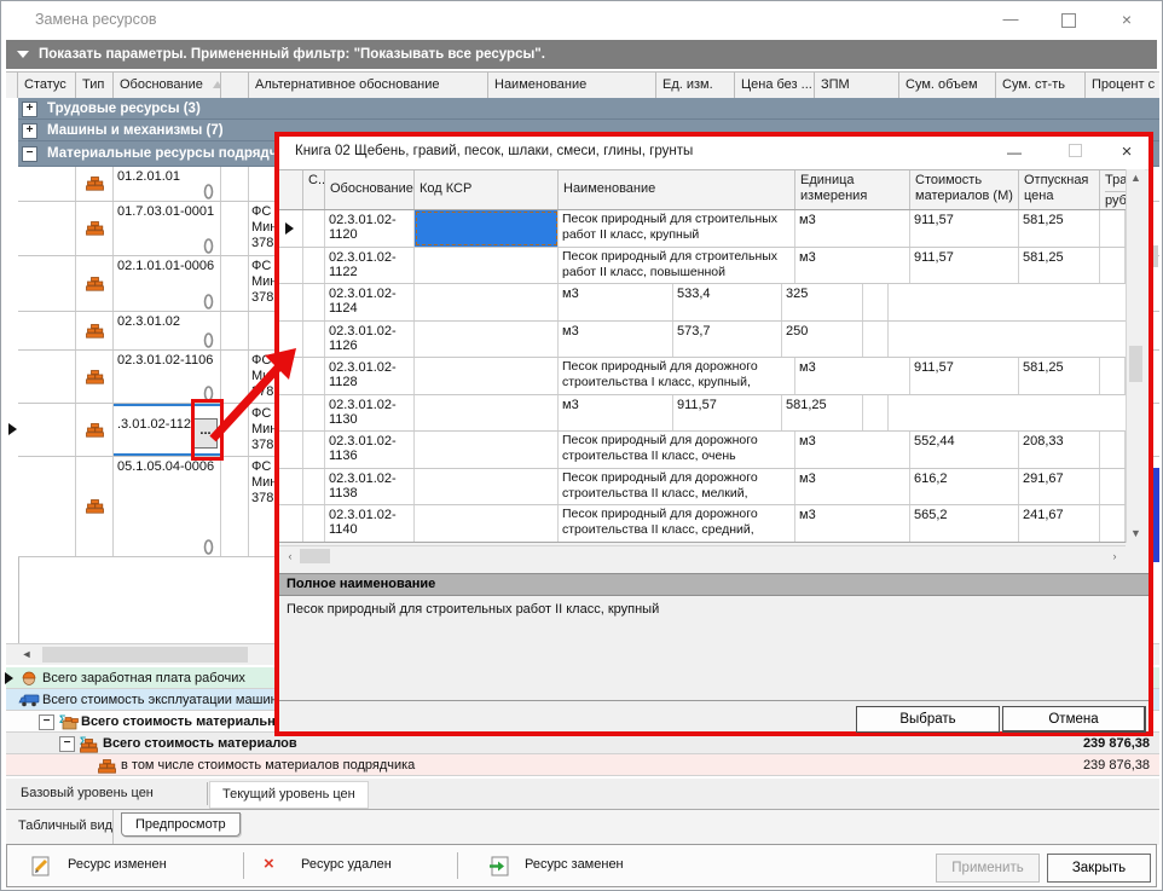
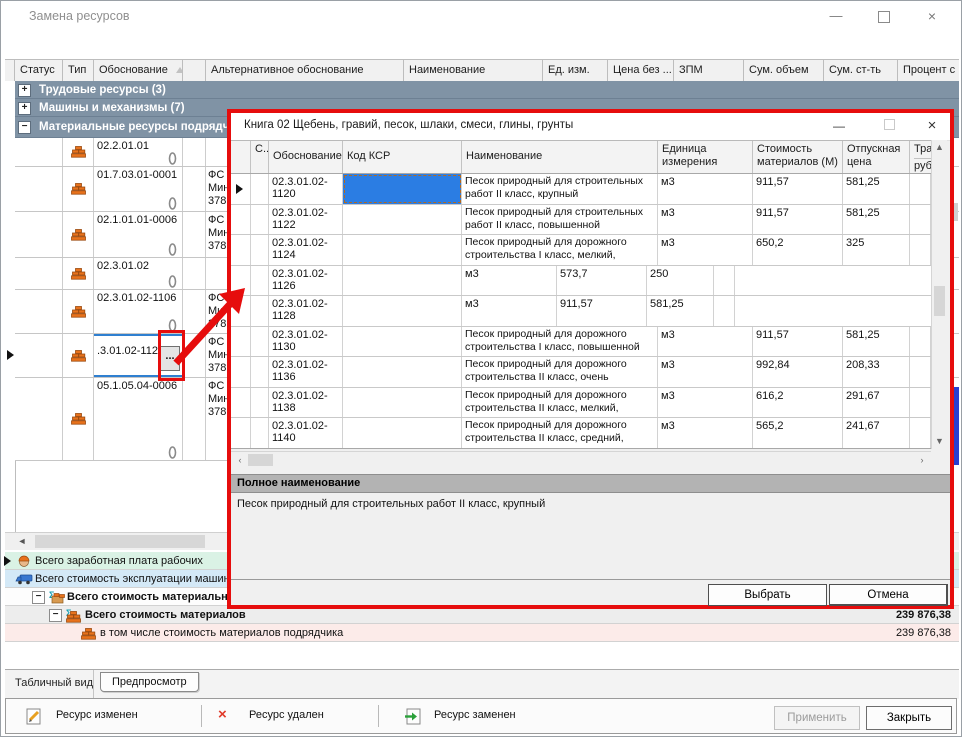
  Замена ресурсов
  —
  ×
- Показать параметры. Примененный фильтр: "Показывать все ресурсы".
  Статус
  Тип
  Обоснование
  Альтернативное обоснование
  Наименование
  Ед. изм.
  Цена без ...
  ЗПМ
  Сум. объем
  Сум. ст-ть
  Процент с
  +
  Трудовые ресурсы (3)
  +
  Машины и механизмы (7)
  −
  Материальные ресурсы подряд
- 01.2.01.01
+ 02.2.01.01
  01.7.03.01-0001
  ФС
  378
  02.1.01.01-0006
  ФС
  378
  02.3.01.02
  02.3.01.02-1106
  ФС
  .3.01.02-112
  ...
  ФС
  378
  05.1.05.04-0006
  ФС
  378
  ◄
  Всего заработная плата рабочих
  Всего стоимость эксплуатации маши
  −
  Σ
  Всего стоимость материальн
  −
  Σ
  Всего стоимость материалов
  239 876,38
  в том числе стоимость материалов подрядчика
  239 876,38
- Базовый уровень цен
- Текущий уровень цен
  Табличный вид
  Предпросмотр
  Ресурс изменен
  ×
  Ресурс удален
  Ресурс заменен
  Применить
  Закрыть
  Книга 02 Щебень, гравий, песок, шлаки, смеси, глины, грунты
  —
  ×
  С..
  Обоснование
  Код КСР
  Наименование
  Единица измерения
  Стоимость материалов (М)
  Отпускная цена
  Тра
  руб
  02.3.01.02-1120
  Песок природный для строительных работ II класс, крупный
  м3
  911,57
  581,25
  02.3.01.02-1122
  Песок природный для строительных работ II класс, повышенной
  м3
  911,57
  581,25
  02.3.01.02-1124
+ Песок природный для дорожного строительства I класс, мелкий,
  м3
- 533,4
+ 650,2
  325
  02.3.01.02-1126
  м3
  573,7
  250
  02.3.01.02-1128
- Песок природный для дорожного строительства I класс, крупный,
  м3
  911,57
  581,25
  02.3.01.02-1130
+ Песок природный для дорожного строительства I класс, повышенной
  м3
  911,57
  581,25
  02.3.01.02-1136
  Песок природный для дорожного строительства II класс, очень
  м3
- 552,44
+ 992,84
  208,33
  02.3.01.02-1138
  Песок природный для дорожного строительства II класс, мелкий,
  м3
  616,2
  291,67
  02.3.01.02-1140
  Песок природный для дорожного строительства II класс, средний,
  м3
  565,2
  241,67
  ▲
  ▼
  ‹
  ›
  Полное наименование
  Песок природный для строительных работ II класс, крупный
  Выбрать
  Отмена
